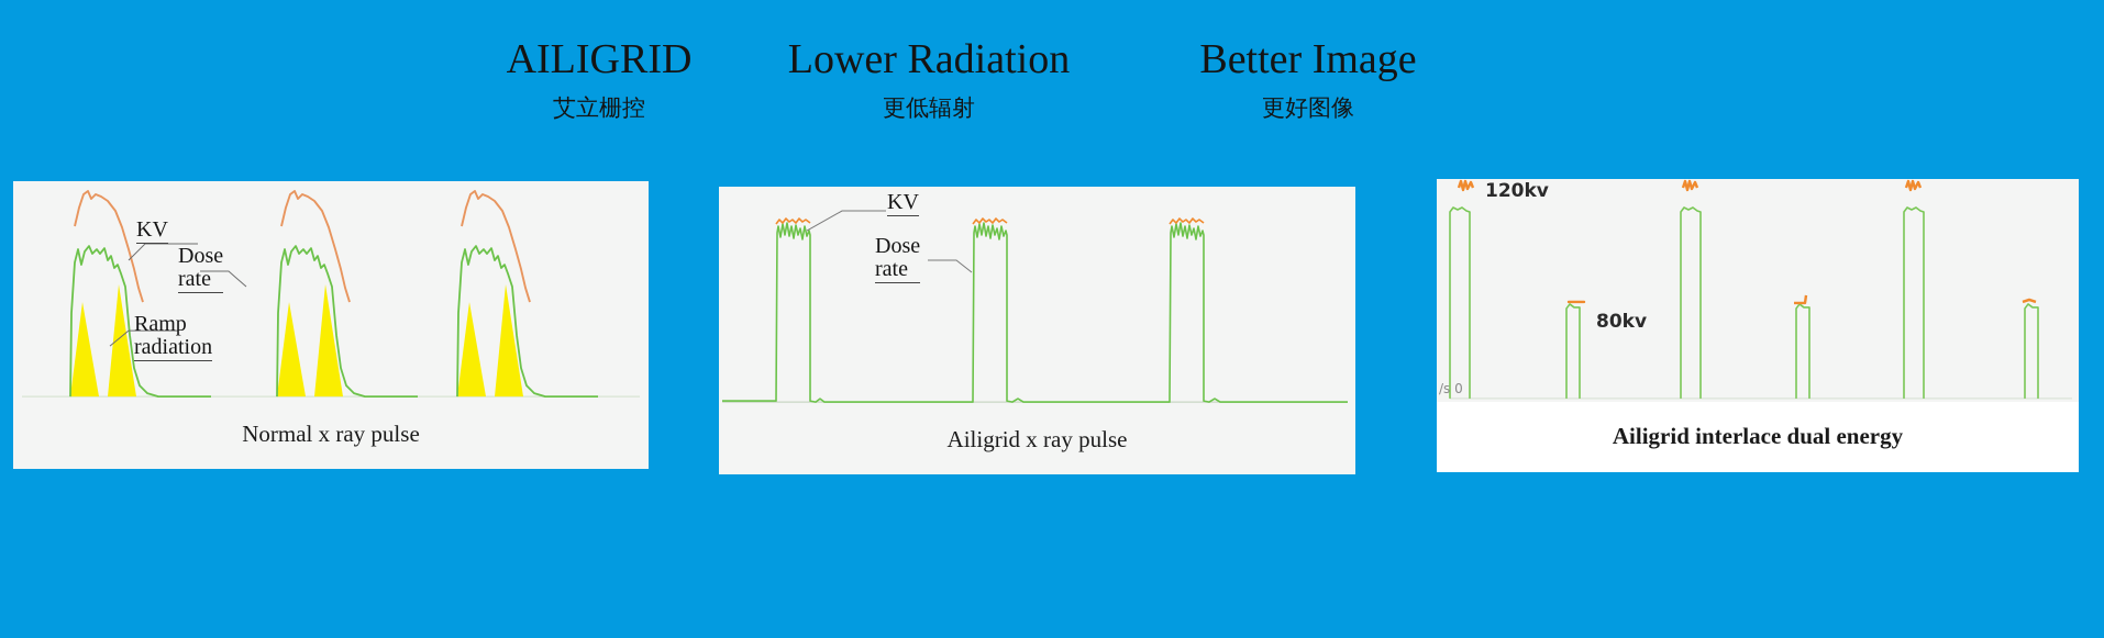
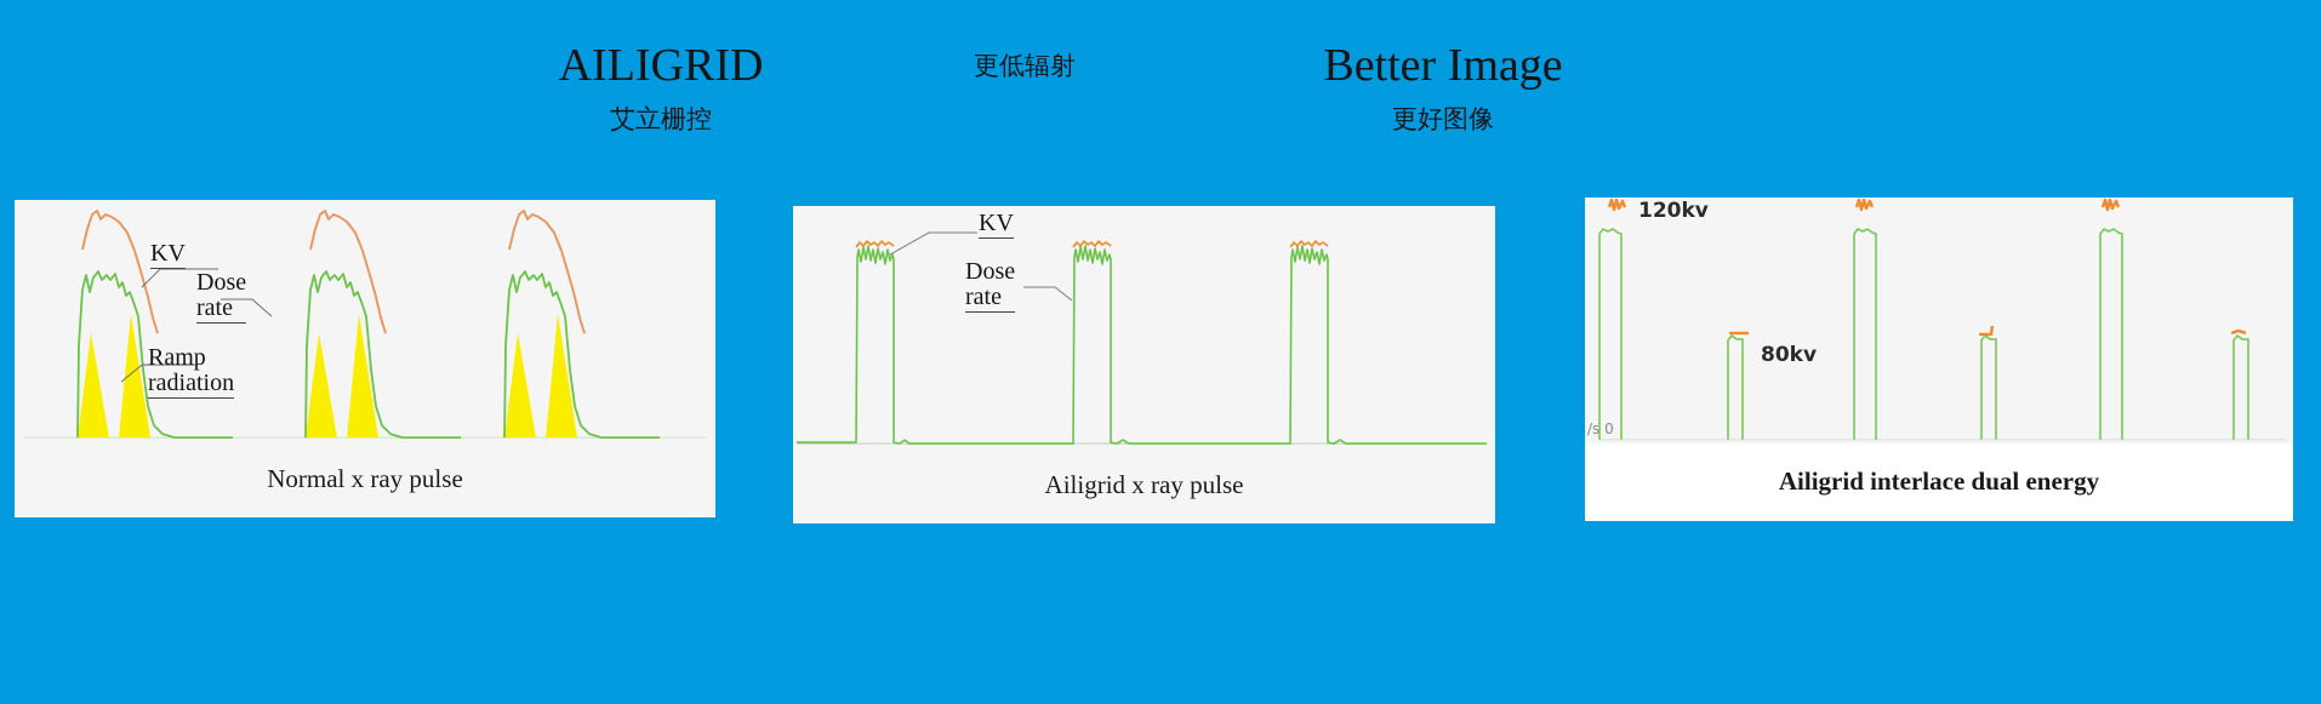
  AILIGRID
  艾立栅控
- Lower Radiation
  更低辐射
  Better Image
  更好图像
  KV
  Dose
  rate
  Ramp
  radiation
  Normal x ray pulse
  KV
  Dose
  rate
  Ailigrid x ray pulse
  120kv
  80kv
  /s 0
  Ailigrid interlace dual energy
